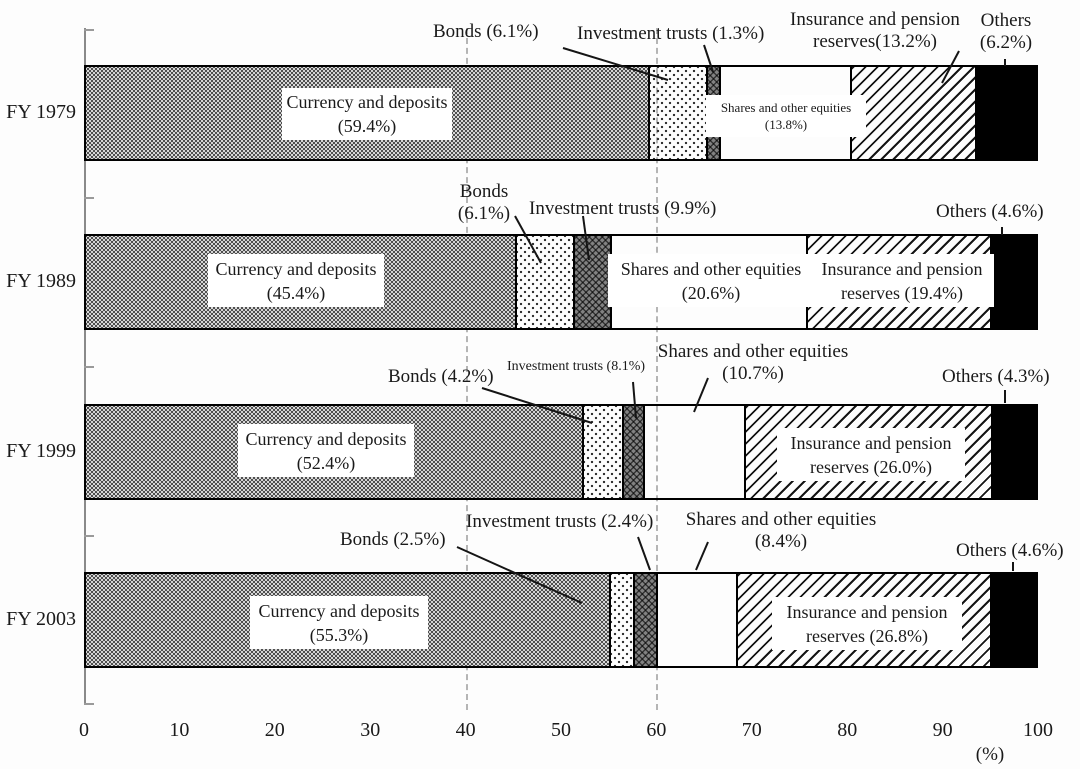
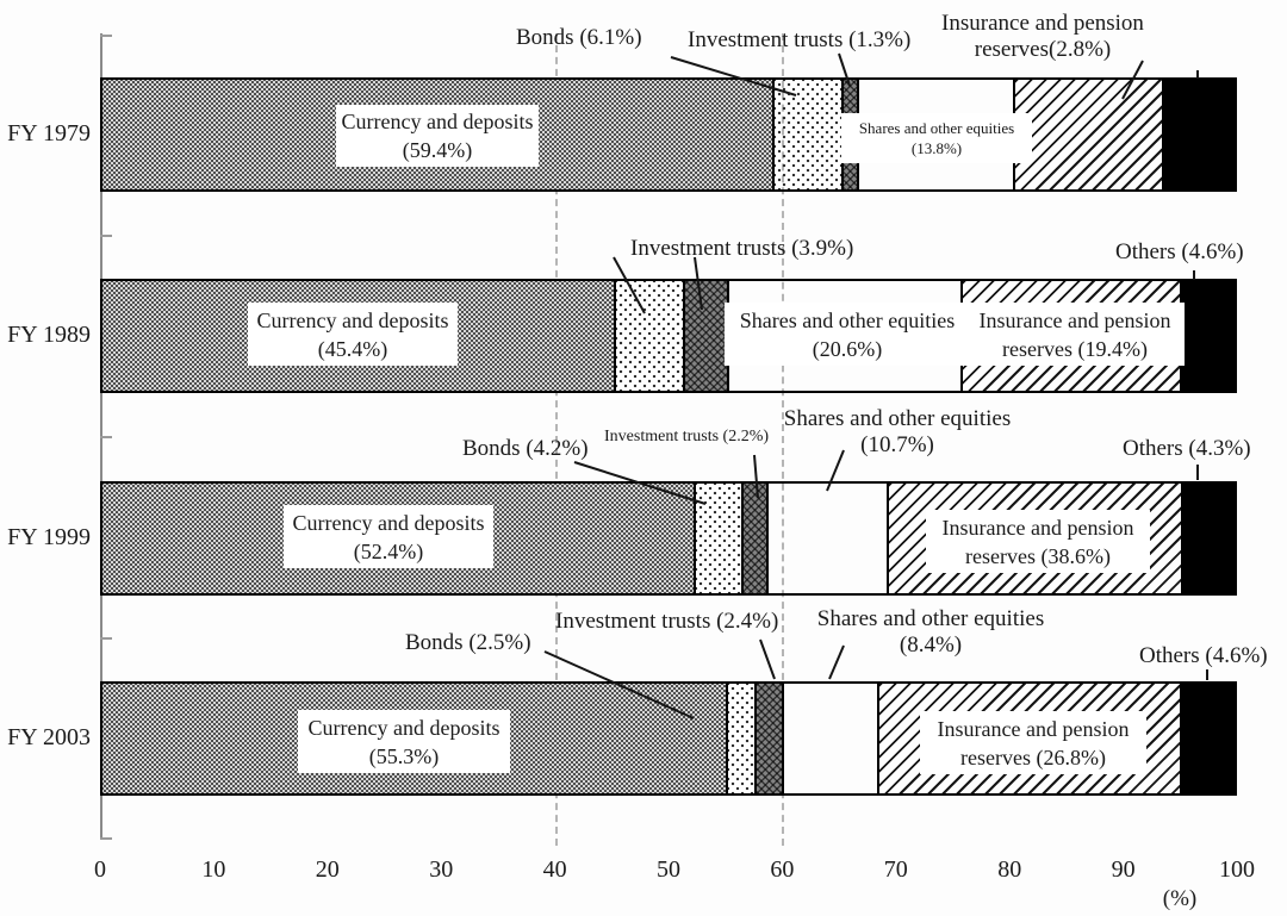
  FY 1979
  FY 1989
  FY 1999
  FY 2003
  Currency and deposits
  (59.4%)
  Shares and other equities
  (13.8%)
  Currency and deposits
  (45.4%)
  Shares and other equities
  (20.6%)
  Insurance and pension
  reserves (19.4%)
  Currency and deposits
  (52.4%)
  Insurance and pension
- reserves (26.0%)
+ reserves (38.6%)
  Currency and deposits
  (55.3%)
  Insurance and pension
  reserves (26.8%)
  Bonds (6.1%)
  Investment trusts (1.3%)
  Insurance and pension
- reserves(13.2%)
+ reserves(2.8%)
- Others
- (6.2%)
- Bonds
- (6.1%)
- Investment trusts (9.9%)
+ Investment trusts (3.9%)
  Others (4.6%)
  Bonds (4.2%)
- Investment trusts (8.1%)
+ Investment trusts (2.2%)
  Shares and other equities
  (10.7%)
  Others (4.3%)
  Bonds (2.5%)
  Investment trusts (2.4%)
  Shares and other equities
  (8.4%)
  Others (4.6%)
  0
  10
  20
  30
  40
  50
  60
  70
  80
  90
  100
  (%)
